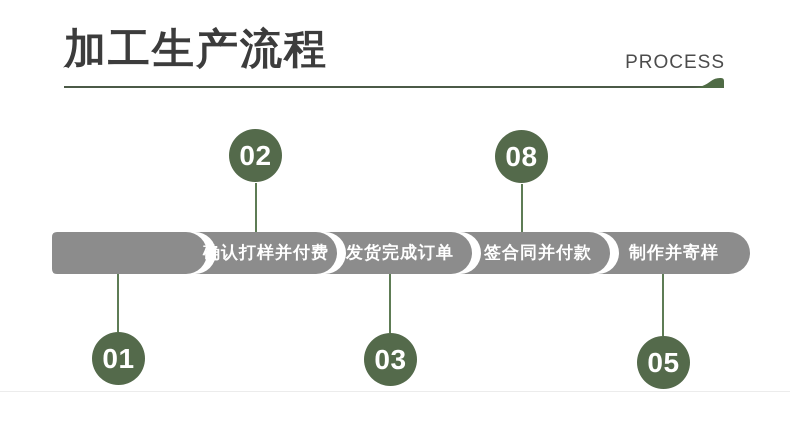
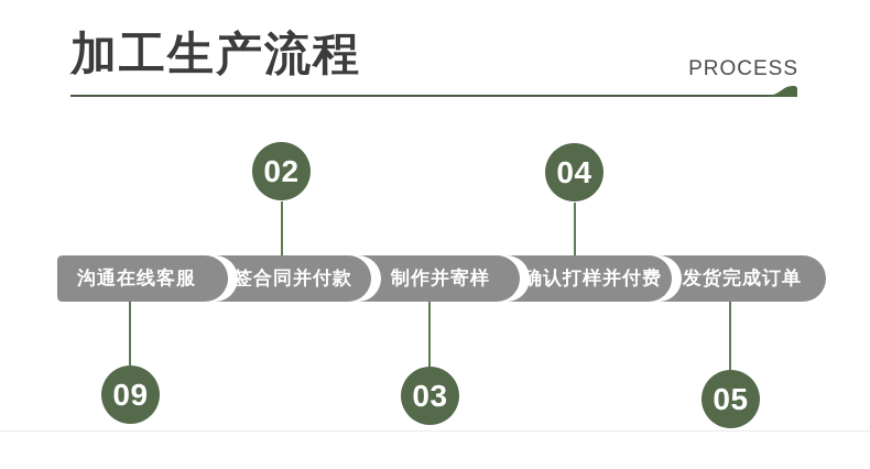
  加工生产流程
  PROCESS
+ 沟通在线客服
- 确认打样并付费
+ 签合同并付款
- 发货完成订单
+ 制作并寄样
- 签合同并付款
+ 确认打样并付费
- 制作并寄样
+ 发货完成订单
- 01
+ 09
  02
  03
- 08
+ 04
  05
